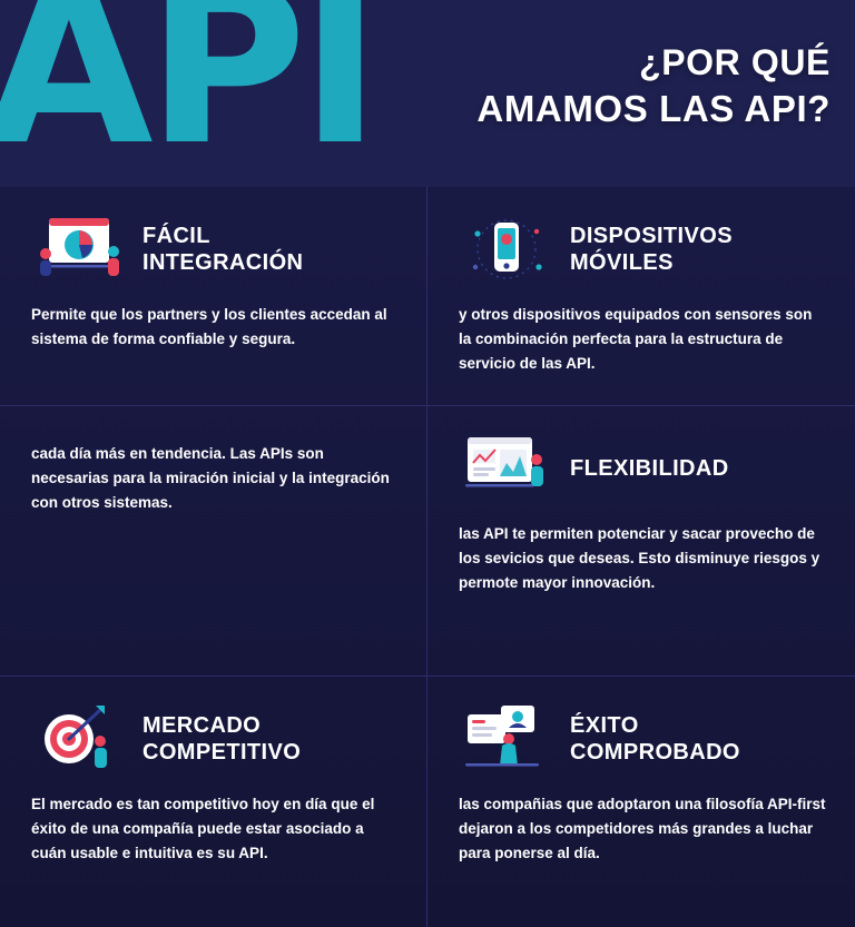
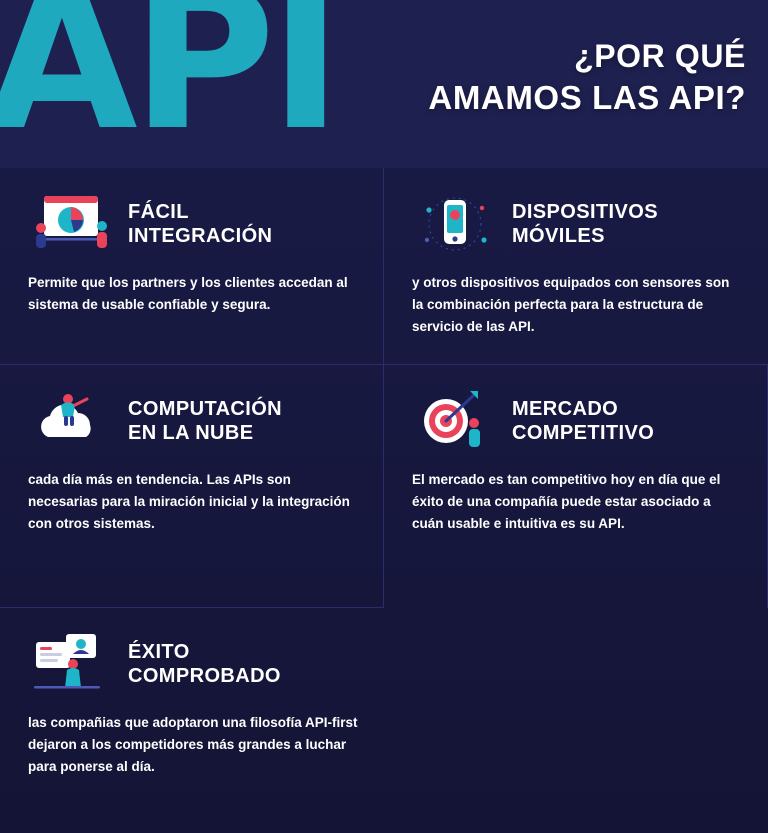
  API
  ¿POR QUÉ
  AMAMOS LAS API?
  FÁCIL
  INTEGRACIÓN
- Permite que los partners y los clientes accedan al sistema de forma confiable y segura.
+ Permite que los partners y los clientes accedan al sistema de usable confiable y segura.
  DISPOSITIVOS
  MÓVILES
  y otros dispositivos equipados con sensores son la combinación perfecta para la estructura de servicio de las API.
+ COMPUTACIÓN
+ EN LA NUBE
  cada día más en tendencia. Las APIs son necesarias para la miración inicial y la integración con otros sistemas.
- FLEXIBILIDAD
- las API te permiten potenciar y sacar provecho de los sevicios que deseas. Esto disminuye riesgos y permote mayor innovación.
  MERCADO
  COMPETITIVO
  El mercado es tan competitivo hoy en día que el éxito de una compañía puede estar asociado a cuán usable e intuitiva es su API.
  ÉXITO
  COMPROBADO
  las compañias que adoptaron una filosofía API-first dejaron a los competidores más grandes a luchar para ponerse al día.
